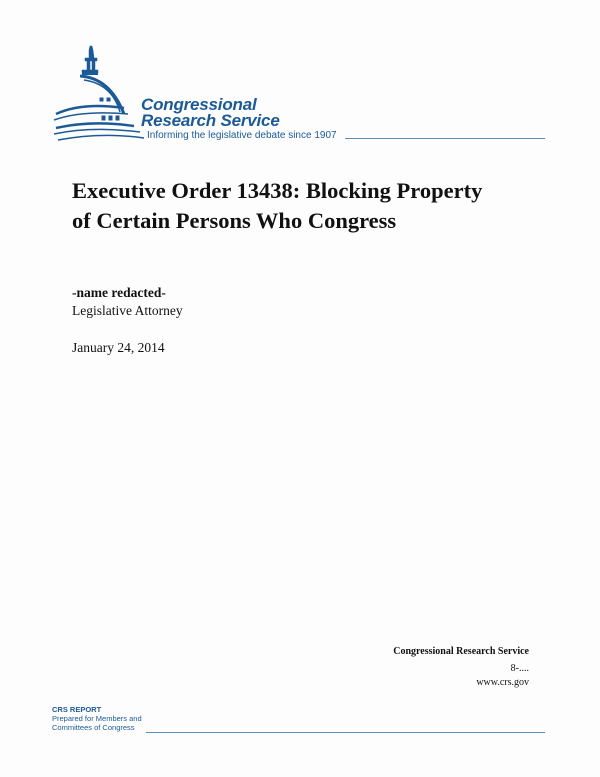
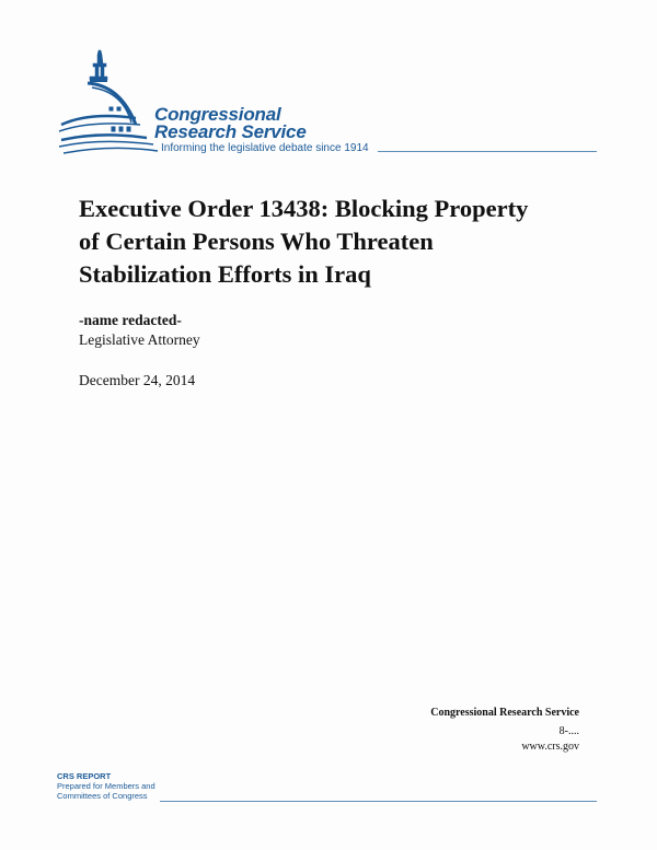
  Congressional
  Research Service
- Informing the legislative debate since 1907
+ Informing the legislative debate since 1914
  Executive Order 13438: Blocking Property
- of Certain Persons Who Congress
+ of Certain Persons Who Threaten
+ Stabilization Efforts in Iraq
  -name redacted-
  Legislative Attorney
- January 24, 2014
+ December 24, 2014
  Congressional Research Service
  8-....
  www.crs.gov
  CRS REPORT
  Prepared for Members and
  Committees of Congress
